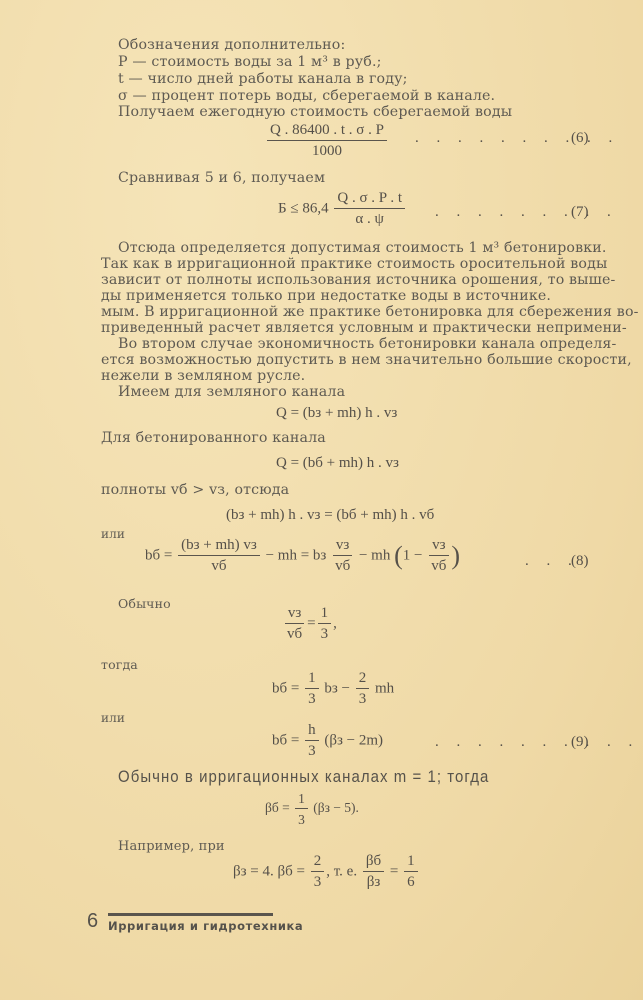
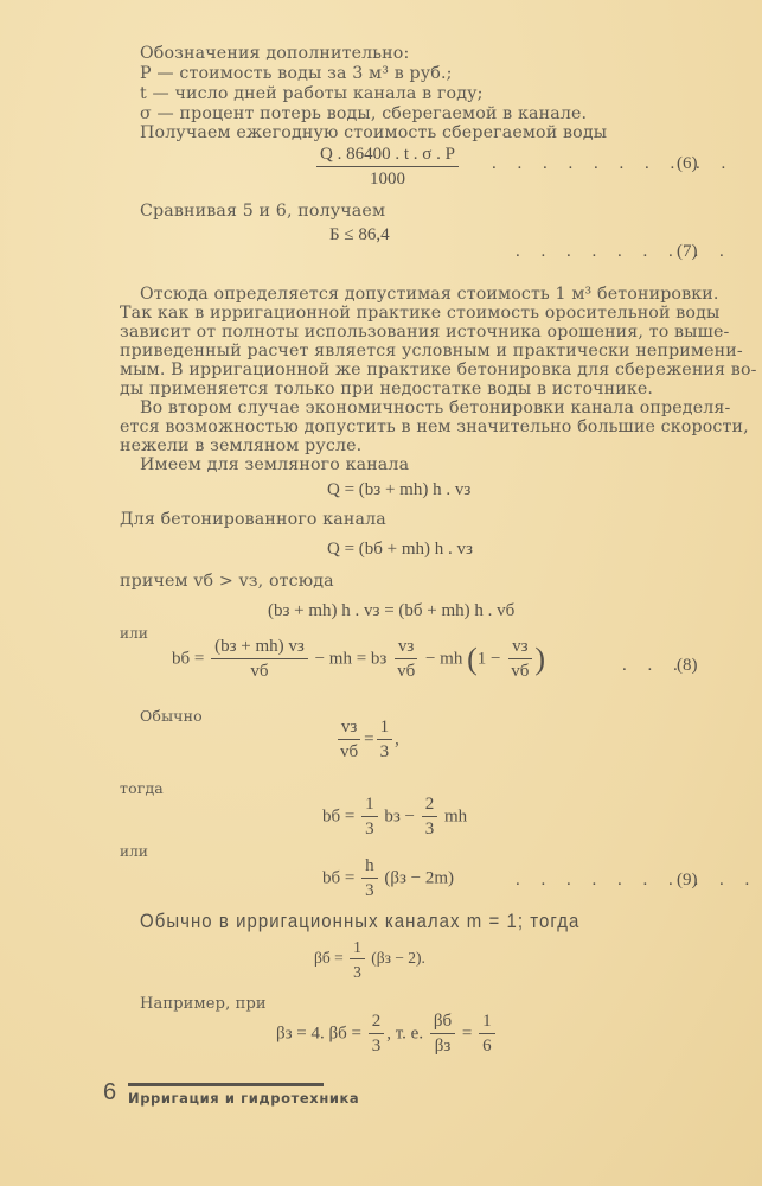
  Обозначения дополнительно:
- P — стоимость воды за 1 м³ в руб.;
+ P — стоимость воды за 3 м³ в руб.;
  t — число дней работы канала в году;
  σ — процент потерь воды, сберегаемой в канале.
  Получаем ежегодную стоимость сберегаемой воды
  Q . 86400 . t . σ . P
  1000
  . . . . . . . . . .
  (6)
  Сравнивая 5 и 6, получаем
  Б ≤ 86,4
- Q . σ . P . t
- α . ψ
  . . . . . . . . .
  (7)
  Отсюда определяется допустимая стоимость 1 м³ бетонировки.
  Так как в ирригационной практике стоимость оросительной воды
  зависит от полноты использования источника орошения, то выше-
- ды применяется только при недостатке воды в источнике.
+ приведенный расчет является условным и практически непримени-
  мым. В ирригационной же практике бетонировка для сбережения во-
- приведенный расчет является условным и практически непримени-
+ ды применяется только при недостатке воды в источнике.
  Во втором случае экономичность бетонировки канала определя-
  ется возможностью допустить в нем значительно большие скорости,
  нежели в земляном русле.
  Имеем для земляного канала
  Q = (bз + mh) h . vз
  Для бетонированного канала
  Q = (bб + mh) h . vз
- полноты vб > vз, отсюда
+ причем vб > vз, отсюда
  (bз + mh) h . vз = (bб + mh) h . vб
  или
  bб =
  (bз + mh) vз
  vб
  − mh = bз
  vз
  vб
  − mh (1 −
  vз
  vб
  )
  . . .
  (8)
  Обычно
  vз
  vб
  =
  1
  3
  ,
  тогда
  bб =
  1
  3
  bз −
  2
  3
  mh
  или
  bб =
  h
  3
  (βз − 2m)
  . . . . . . . . . .
  (9)
  Обычно в ирригационных каналах m = 1; тогда
  βб =
  1
  3
- (βз − 5).
+ (βз − 2).
  Например, при
  βз = 4. βб =
  2
  3
  , т. е.
  βб
  βз
  =
  1
  6
  6
  Ирригация и гидротехника
